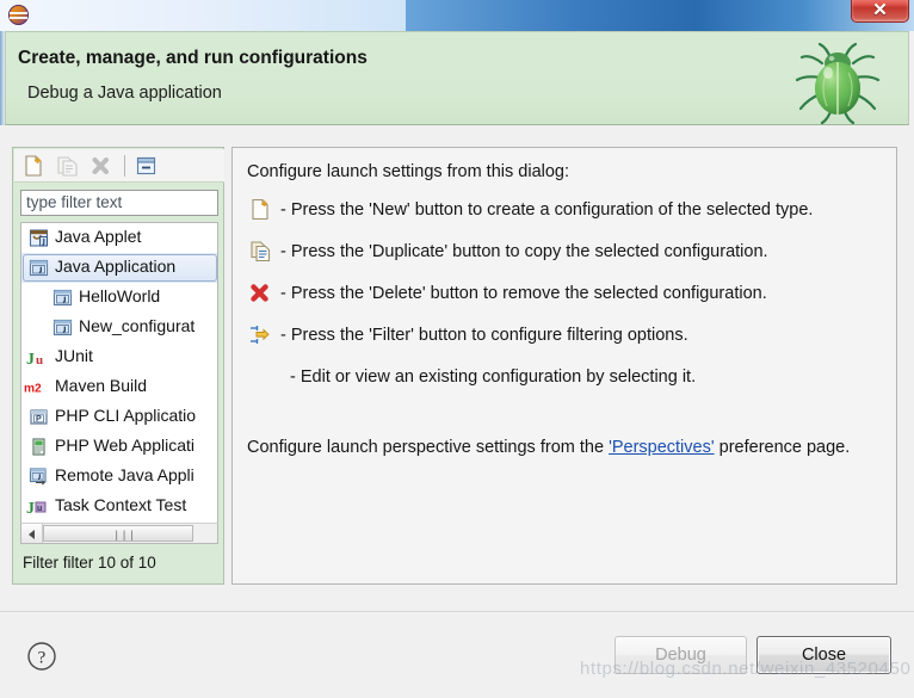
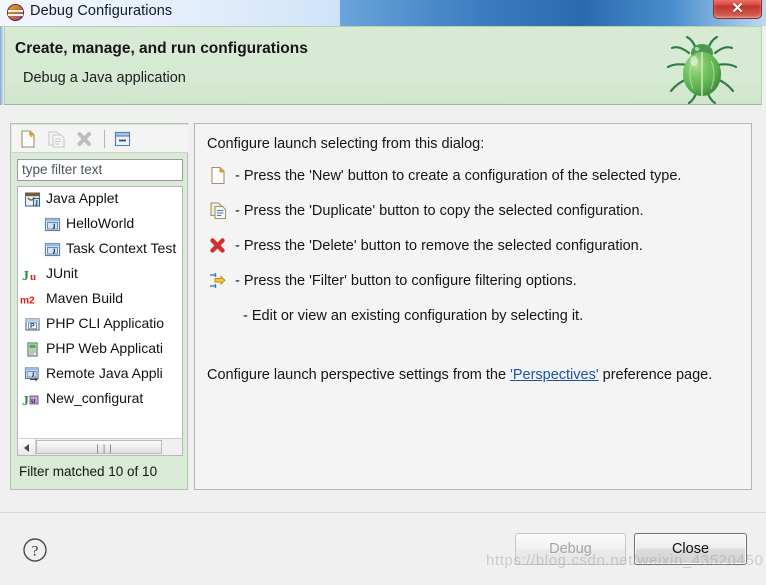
+ Debug Configurations
  ✕
  Create, manage, and run configurations
  Debug a Java application
  type filter text
  Java Applet
- Java Application
  HelloWorld
- New_configurat
+ Task Context Test
  J
  u
  JUnit
  m2
  Maven Build
  PHP CLI Applicatio
  PHP Web Applicati
  Remote Java Appli
  J
- Task Context Test
+ New_configurat
  |||
- Filter filter 10 of 10
+ Filter matched 10 of 10
- Configure launch settings from this dialog:
+ Configure launch selecting from this dialog:
  - Press the 'New' button to create a configuration of the selected type.
  - Press the 'Duplicate' button to copy the selected configuration.
  - Press the 'Delete' button to remove the selected configuration.
  - Press the 'Filter' button to configure filtering options.
  - Edit or view an existing configuration by selecting it.
  Configure launch perspective settings from the 'Perspectives' preference page.
  ?
  Debug
  Close
  https://blog.csdn.net/weixin_43520450
